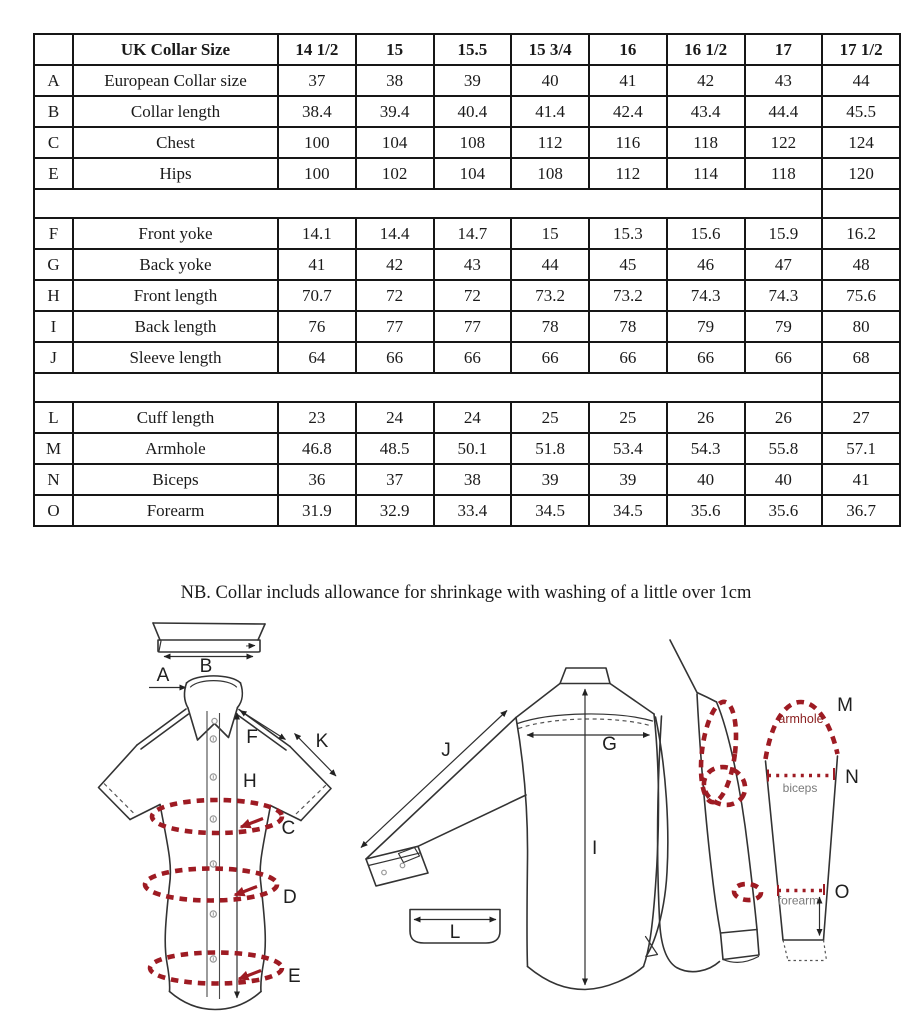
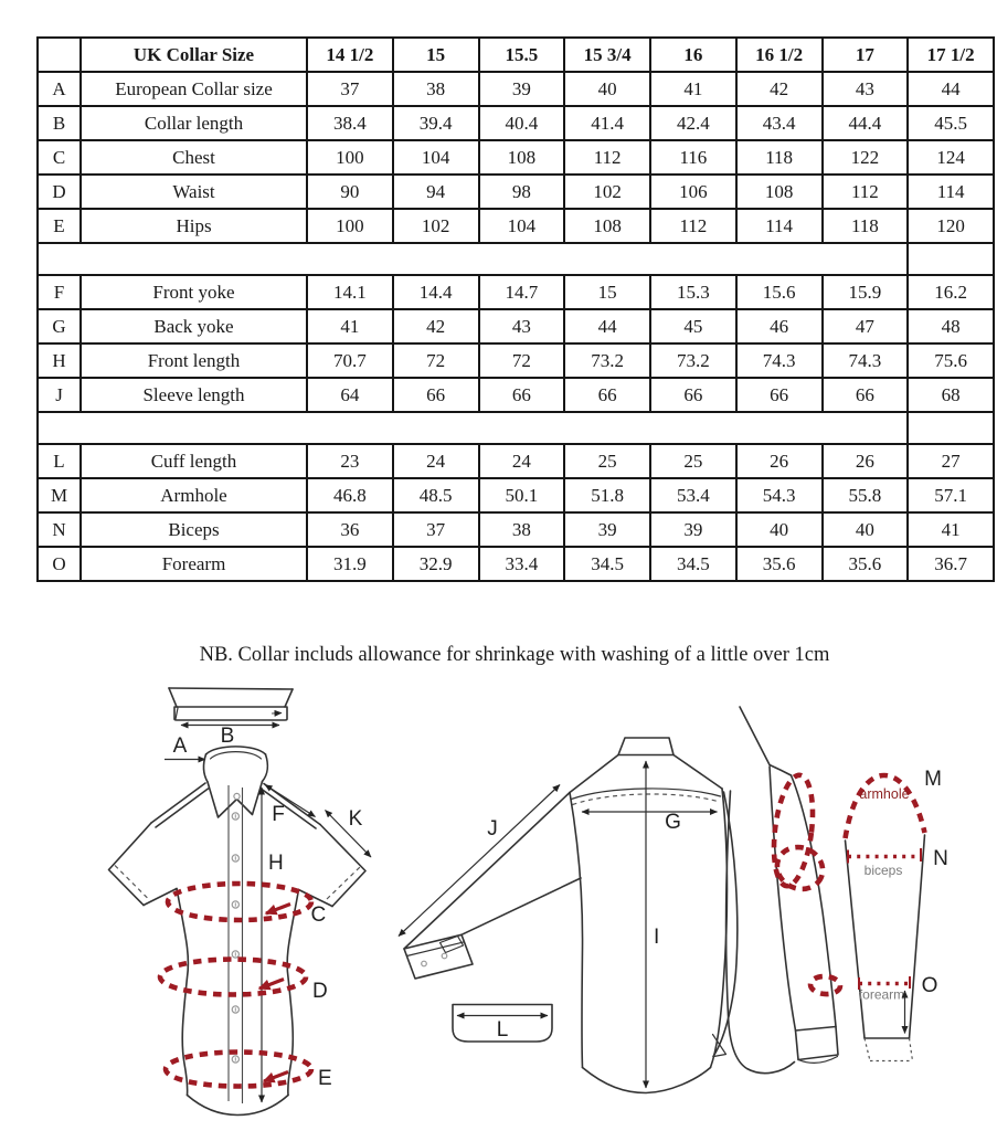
  	UK Collar Size	14 1/2	15	15.5	15 3/4	16	16 1/2	17	17 1/2
  A	European Collar size	37	38	39	40	41	42	43	44
  B	Collar length	38.4	39.4	40.4	41.4	42.4	43.4	44.4	45.5
  C	Chest	100	104	108	112	116	118	122	124
+ D	Waist	90	94	98	102	106	108	112	114
  E	Hips	100	102	104	108	112	114	118	120
  F	Front yoke	14.1	14.4	14.7	15	15.3	15.6	15.9	16.2
  G	Back yoke	41	42	43	44	45	46	47	48
  H	Front length	70.7	72	72	73.2	73.2	74.3	74.3	75.6
- I	Back length	76	77	77	78	78	79	79	80
  J	Sleeve length	64	66	66	66	66	66	66	68
  L	Cuff length	23	24	24	25	25	26	26	27
  M	Armhole	46.8	48.5	50.1	51.8	53.4	54.3	55.8	57.1
  N	Biceps	36	37	38	39	39	40	40	41
  O	Forearm	31.9	32.9	33.4	34.5	34.5	35.6	35.6	36.7
  NB. Collar includs allowance for shrinkage with washing of a little over 1cm
  B
  A
  H
  F
  K
  C
  D
  E
  G
  I
  J
  L
  armhole
  M
  biceps
  N
  forearm
  O
